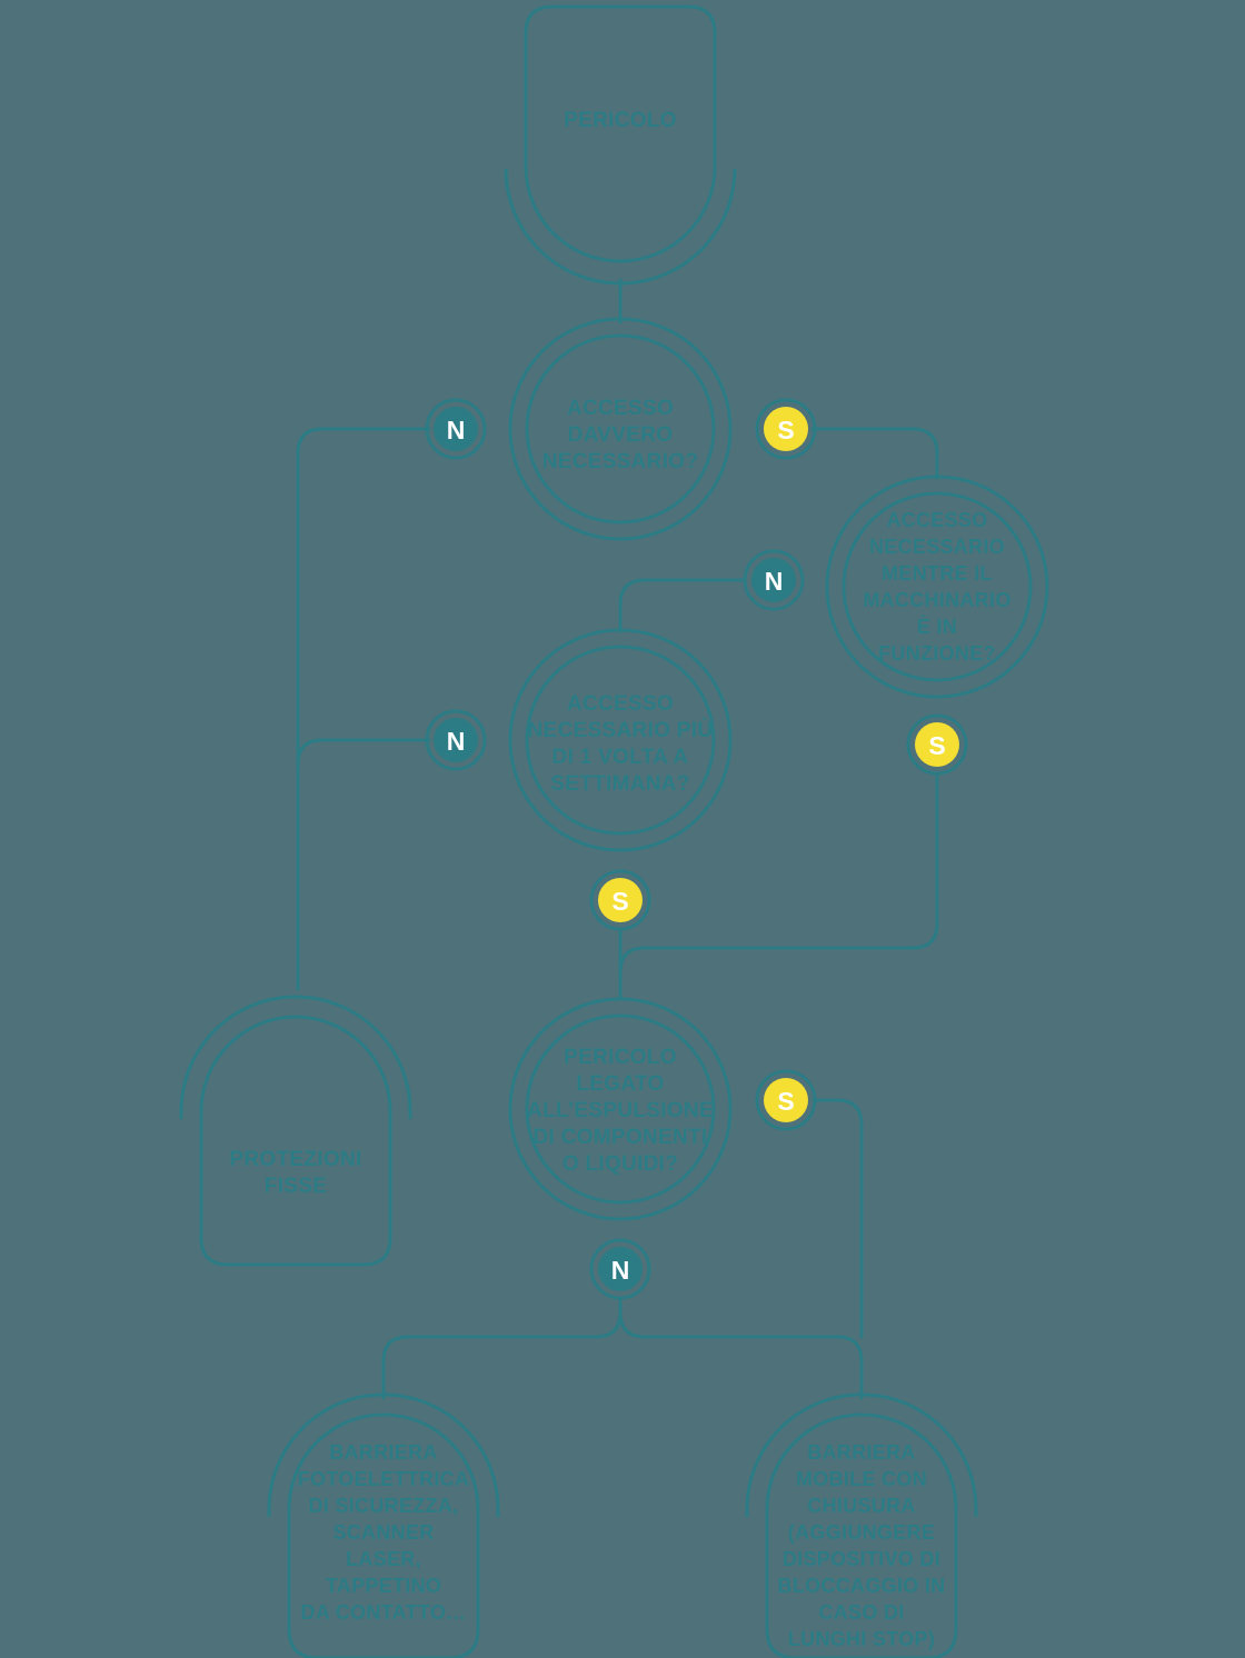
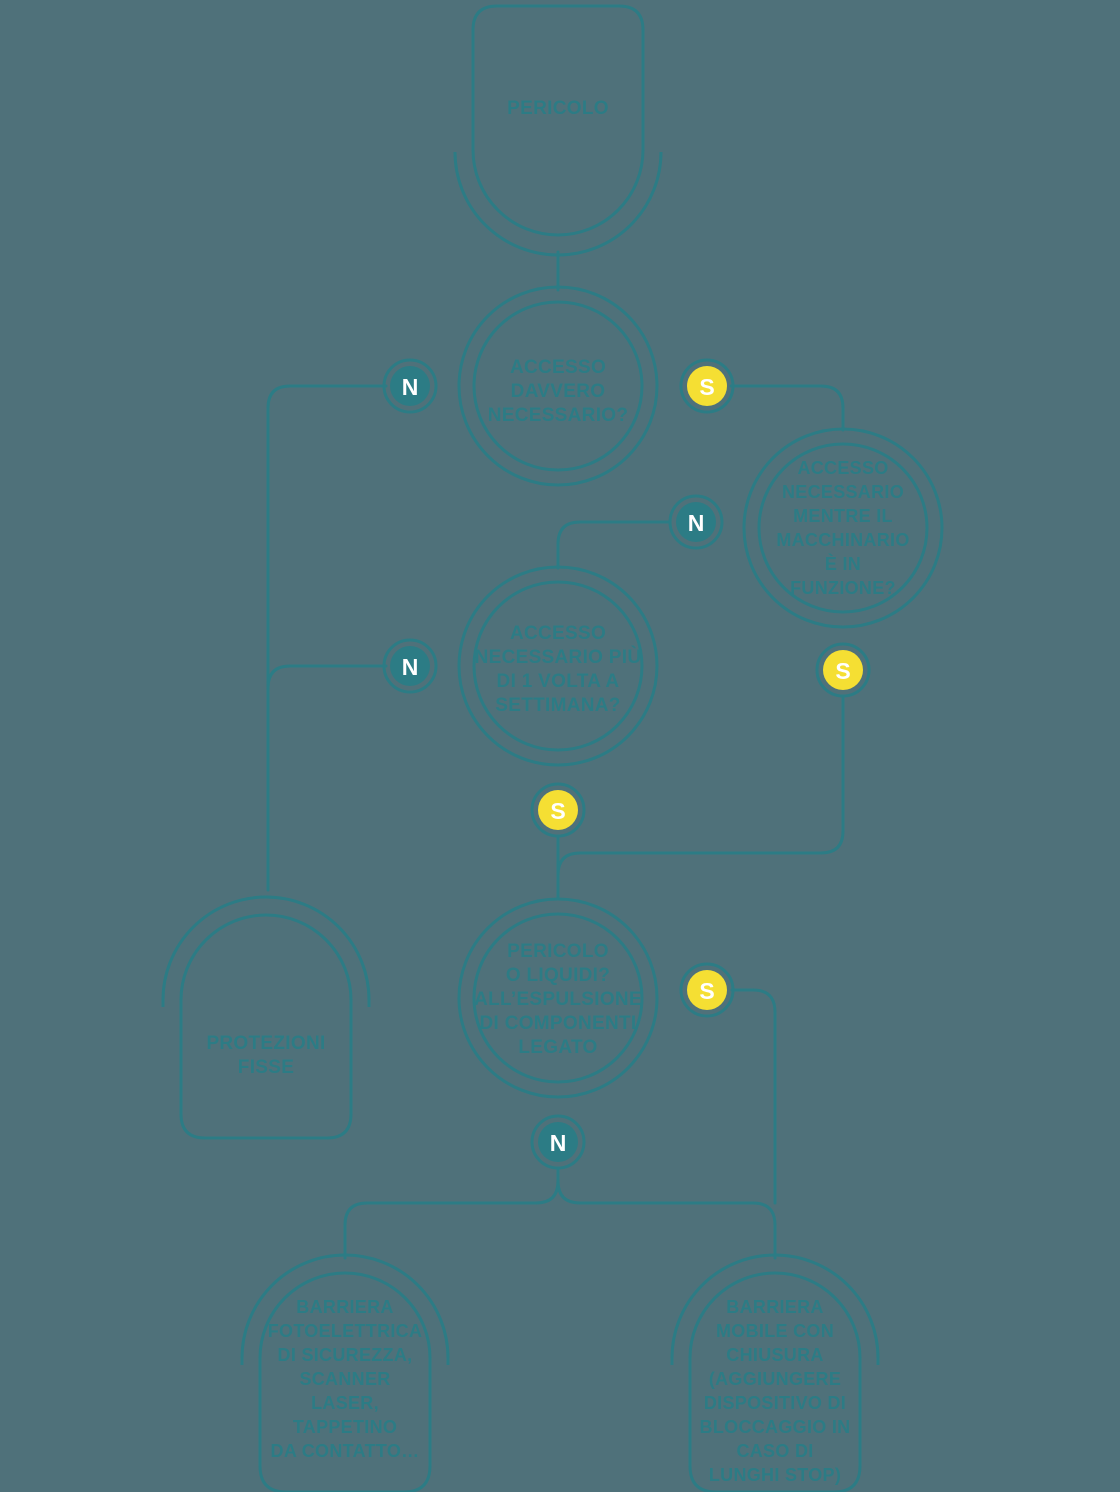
  PERICOLO
  ACCESSO
  DAVVERO
  NECESSARIO?
  N
  S
  ACCESSO
  NECESSARIO
  MENTRE IL
  MACCHINARIO
  È IN
  FUNZIONE?
  N
  S
  ACCESSO
  NECESSARIO PIÙ
  DI 1 VOLTA A
  SETTIMANA?
  N
  S
  PROTEZIONI
  FISSE
  PERICOLO
- LEGATO
+ O LIQUIDI?
  ALL’ESPULSIONE
  DI COMPONENTI
- O LIQUIDI?
+ LEGATO
  S
  N
  BARRIERA
  FOTOELETTRICA
  DI SICUREZZA,
  SCANNER
  LASER,
  TAPPETINO
  DA CONTATTO…
  BARRIERA
  MOBILE CON
  CHIUSURA
  (AGGIUNGERE
  DISPOSITIVO DI
  BLOCCAGGIO IN
  CASO DI
  LUNGHI STOP)
